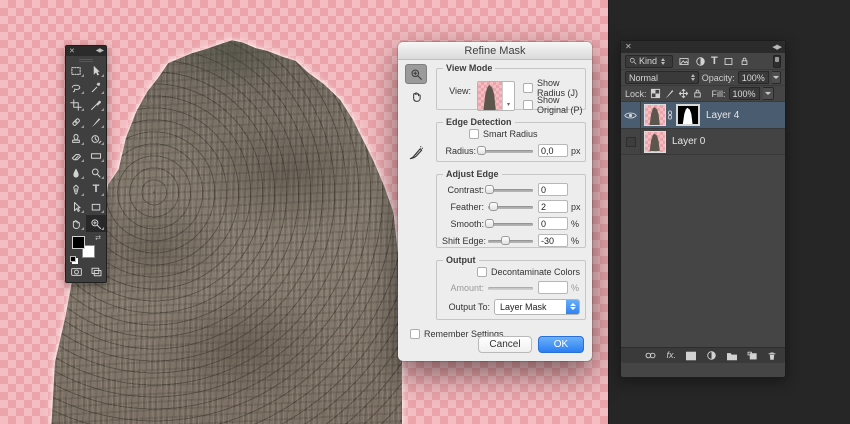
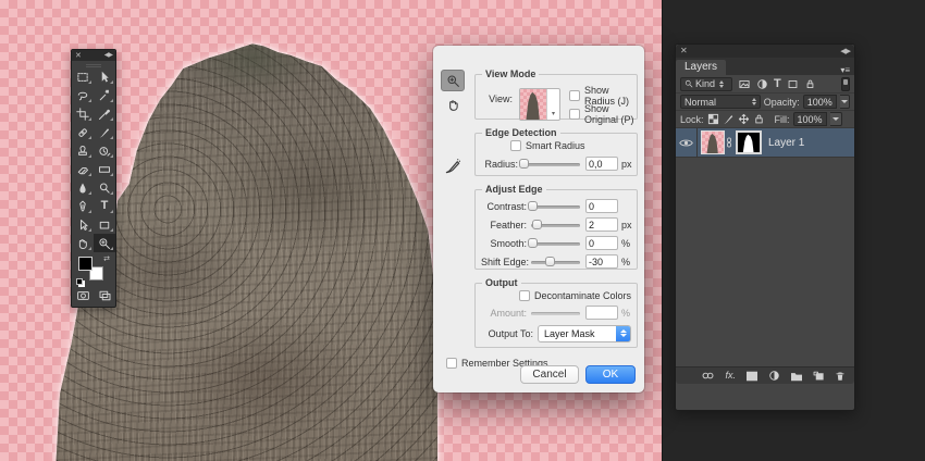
  T
- Refine Mask
  View Mode
  View:
  Show Radius (J)
  Show Original (P)
  Edge Detection
  Smart Radius
  Radius:
  0,0
  px
  Adjust Edge
  Contrast:
  0
  Feather:
  2
  px
  Smooth:
  0
  %
  Shift Edge:
  -30
  %
  Output
  Decontaminate Colors
  Amount:
  %
  Output To:
  Layer Mask
  Remember Settings
  Cancel
  OK
  ✕
+ Layers
+ ▾≡
  Kind
  T
  Normal
  Opacity:
  100%
  Lock:
  Fill:
  100%
- Layer 4
+ Layer 1
- Layer 0
  fx.
